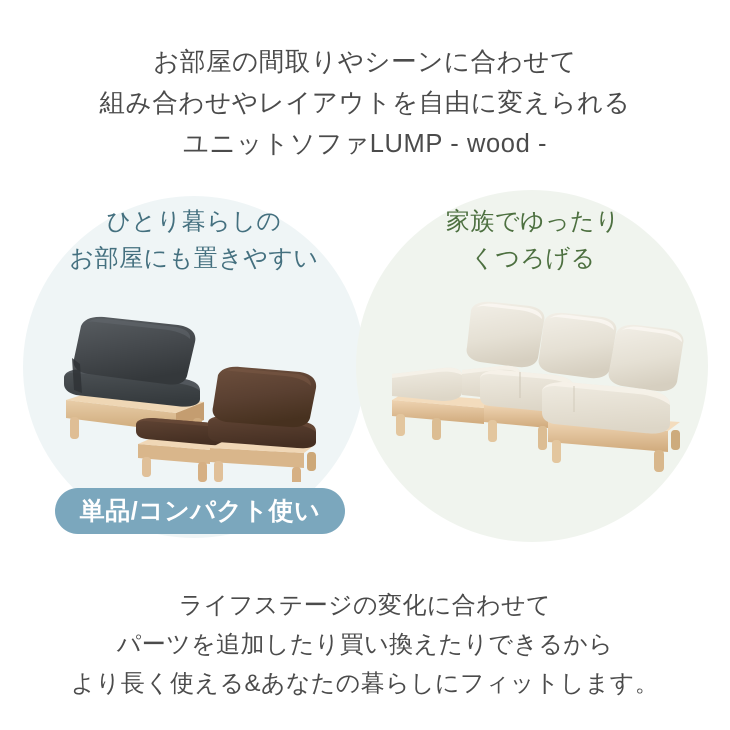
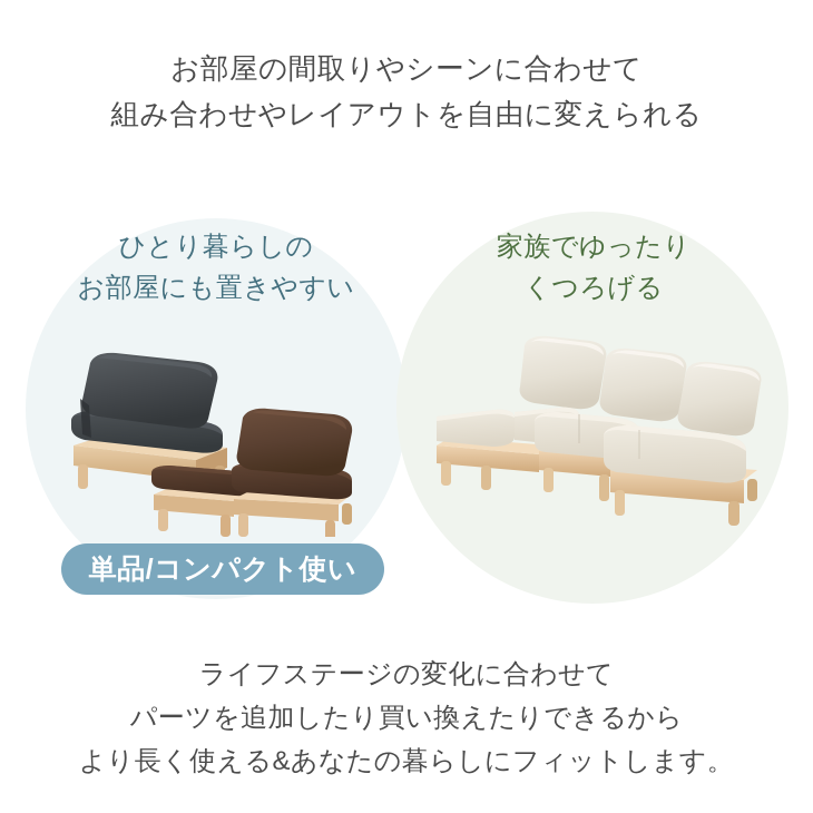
  お部屋の間取りやシーンに合わせて
  組み合わせやレイアウトを自由に変えられる
- ユニットソファLUMP - wood -
  ひとり暮らしの
  お部屋にも置きやすい
  家族でゆったり
  くつろげる
  単品/コンパクト使い
  ライフステージの変化に合わせて
  パーツを追加したり買い換えたりできるから
  より長く使える&あなたの暮らしにフィットします。
